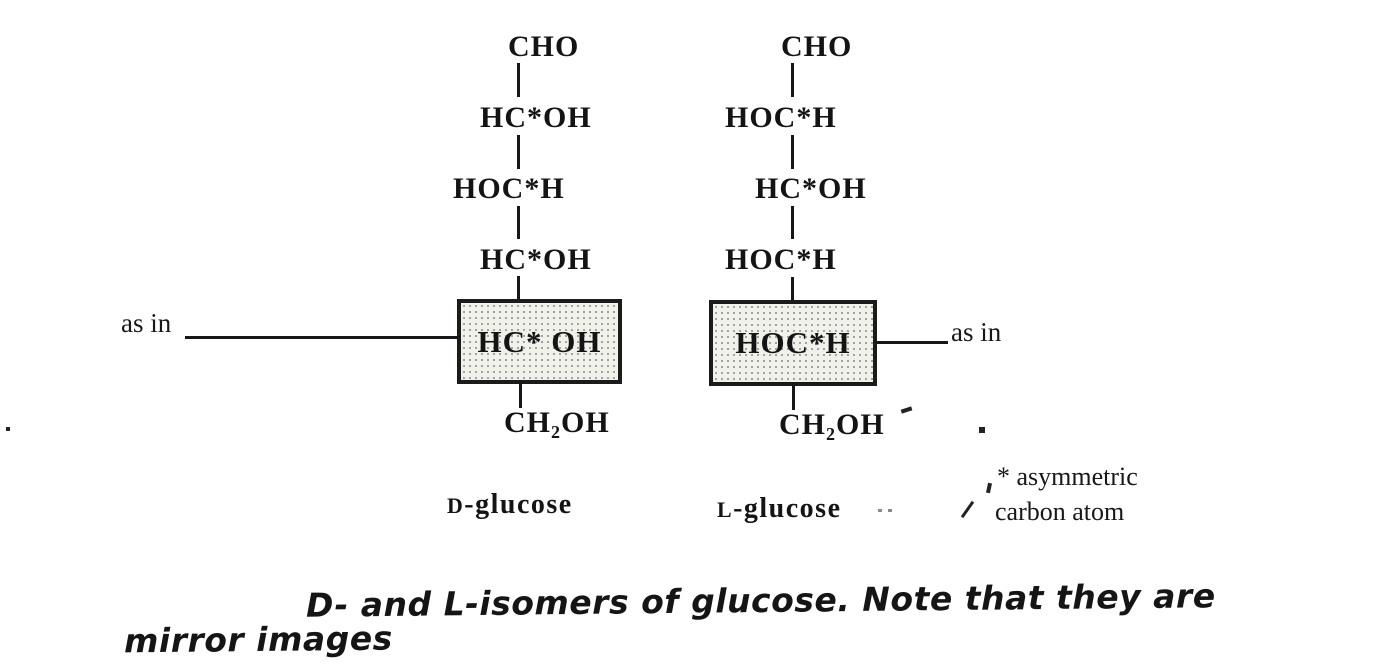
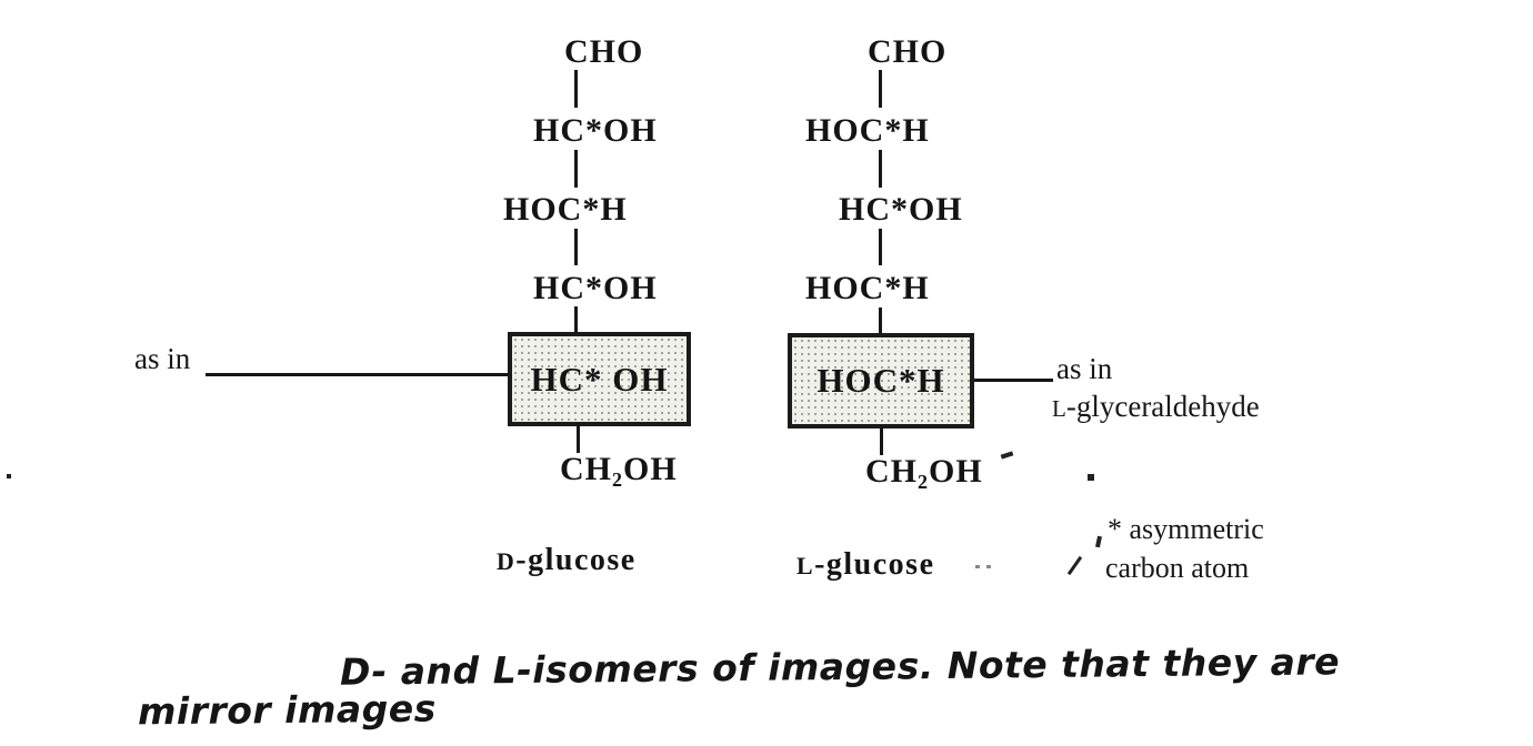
  CHO
  HC*OH
  HOC*H
  HC*OH
  HC* OH
  CH₂OH
  as in
  D-glucose
  CHO
  HOC*H
  HC*OH
  HOC*H
  HOC*H
  CH₂OH
  as in
+ L-glyceraldehyde
  L-glucose
  * asymmetric
  carbon atom
- D- and L-isomers of glucose. Note that they are
+ D- and L-isomers of images. Note that they are
  mirror images
